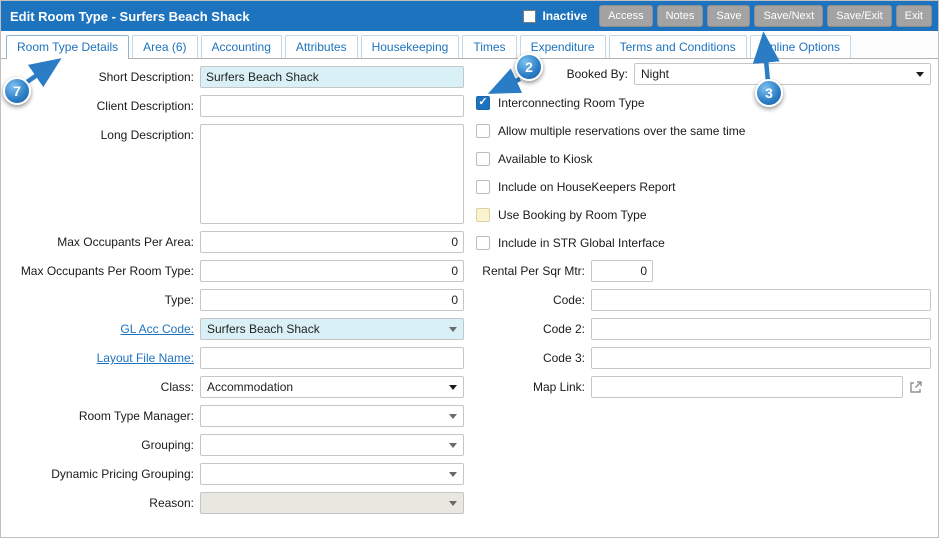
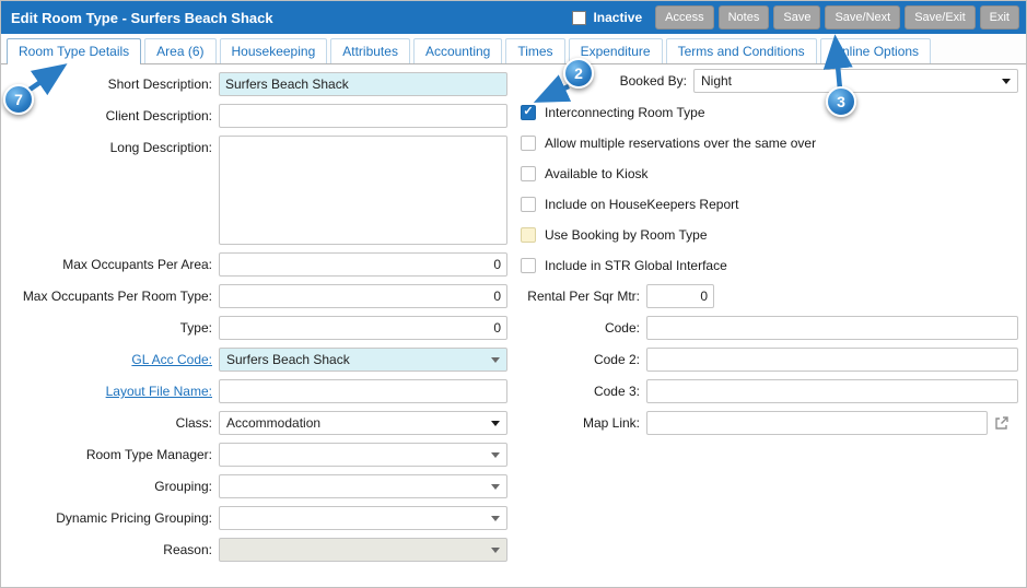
  Edit Room Type - Surfers Beach Shack
  Inactive
  Access
  Notes
  Save
  Save/Next
  Save/Exit
  Exit
  Room Type Details
  Area (6)
- Accounting
+ Housekeeping
  Attributes
- Housekeeping
+ Accounting
  Times
  Expenditure
  Terms and Conditions
  nline Options
  Short Description:
  Surfers Beach Shack
  Client Description:
  Long Description:
  Max Occupants Per Area:
  0
  Max Occupants Per Room Type:
  0
  Type:
  0
  GL Acc Code:
  Surfers Beach Shack
  Layout File Name:
  Class:
  Accommodation
  Room Type Manager:
  Grouping:
  Dynamic Pricing Grouping:
  Reason:
  Booked By:
  Night
  ✓
  Interconnecting Room Type
- Allow multiple reservations over the same time
+ Allow multiple reservations over the same over
  Available to Kiosk
  Include on HouseKeepers Report
  Use Booking by Room Type
  Include in STR Global Interface
  Rental Per Sqr Mtr:
  0
  Code:
  Code 2:
  Code 3:
  Map Link:
  7
  2
  3
